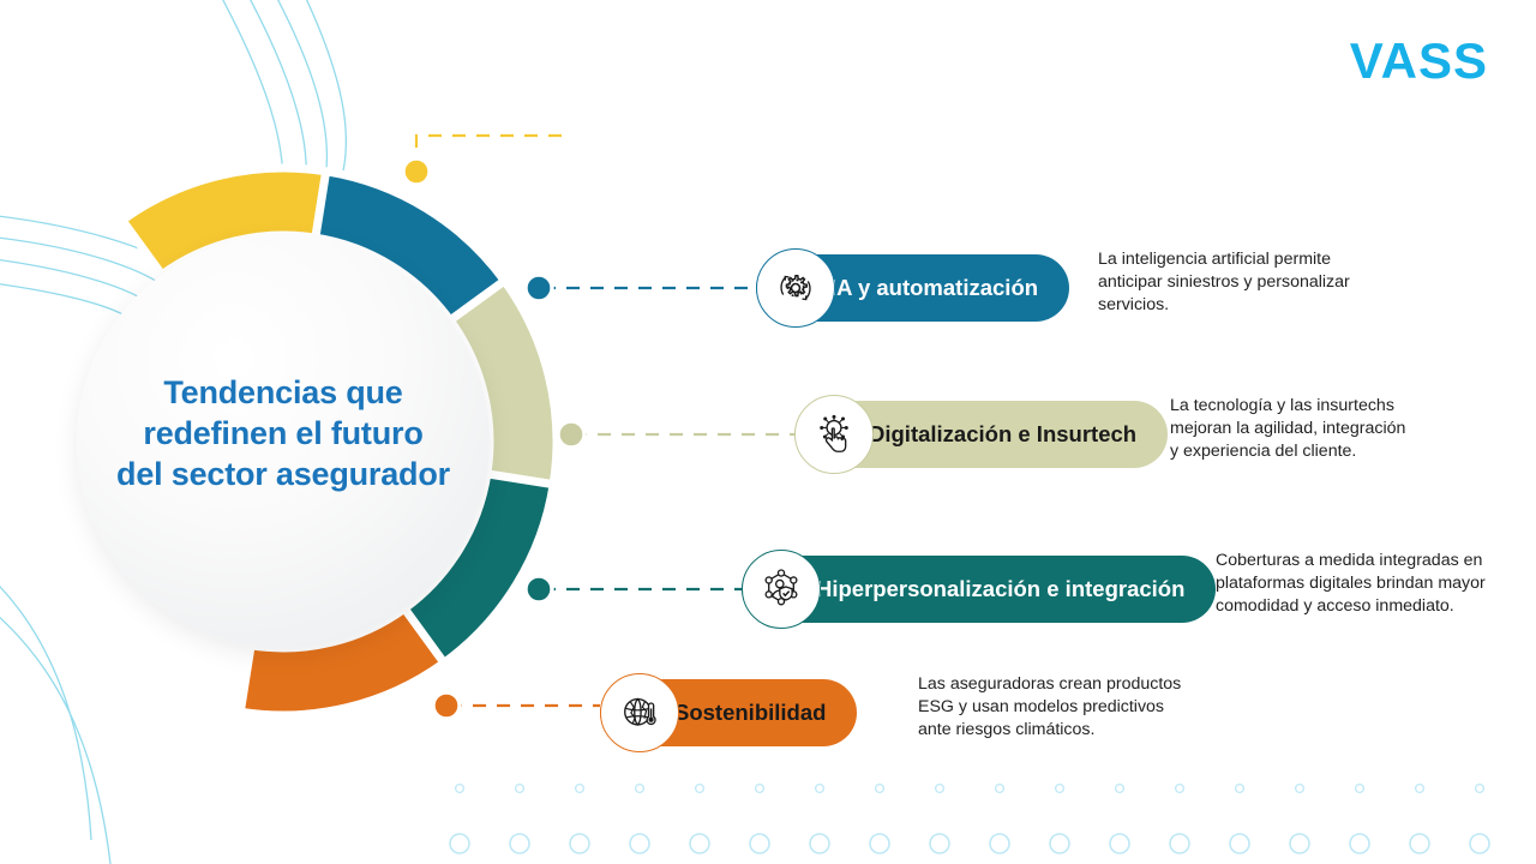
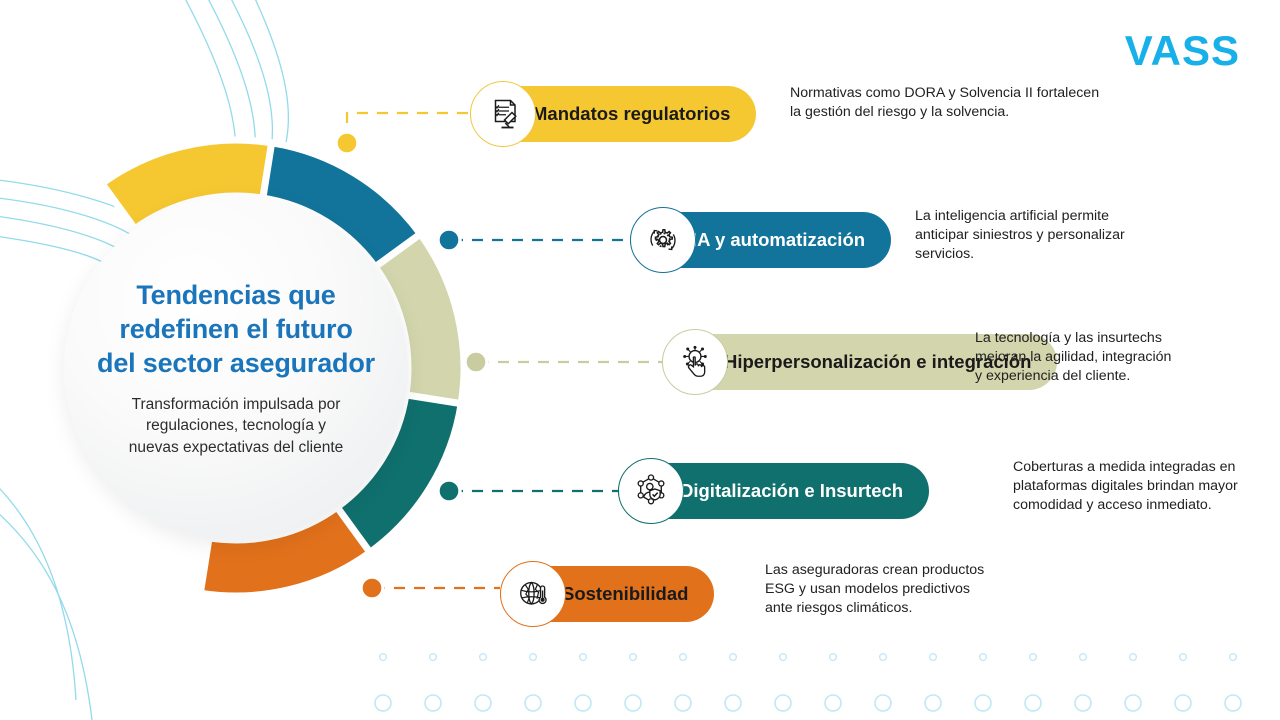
  Tendencias que
  redefinen el futuro
  del sector asegurador
+ Transformación impulsada por
+ regulaciones, tecnología y
+ nuevas expectativas del cliente
+ Mandatos regulatorios
+ Normativas como DORA y Solvencia II fortalecen
+ la gestión del riesgo y la solvencia.
  A y automatización
  La inteligencia artificial permite
  anticipar siniestros y personalizar
  servicios.
- Digitalización e Insurtech
+ Hiperpersonalización e integración
  La tecnología y las insurtechs
  mejoran la agilidad, integración
  y experiencia del cliente.
- Hiperpersonalización e integración
+ Digitalización e Insurtech
  Coberturas a medida integradas en
  plataformas digitales brindan mayor
  comodidad y acceso inmediato.
  Sostenibilidad
  Las aseguradoras crean productos
  ESG y usan modelos predictivos
  ante riesgos climáticos.
  VASS
